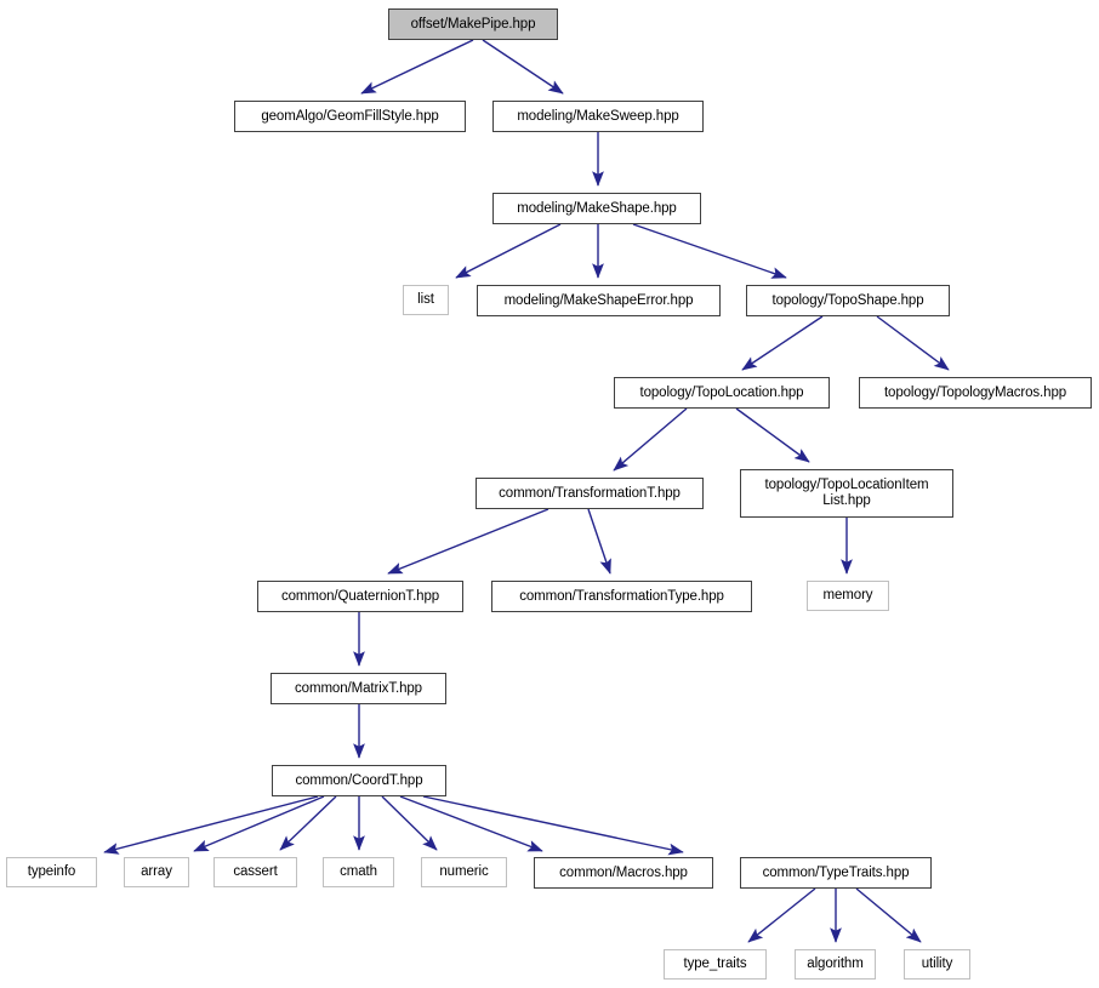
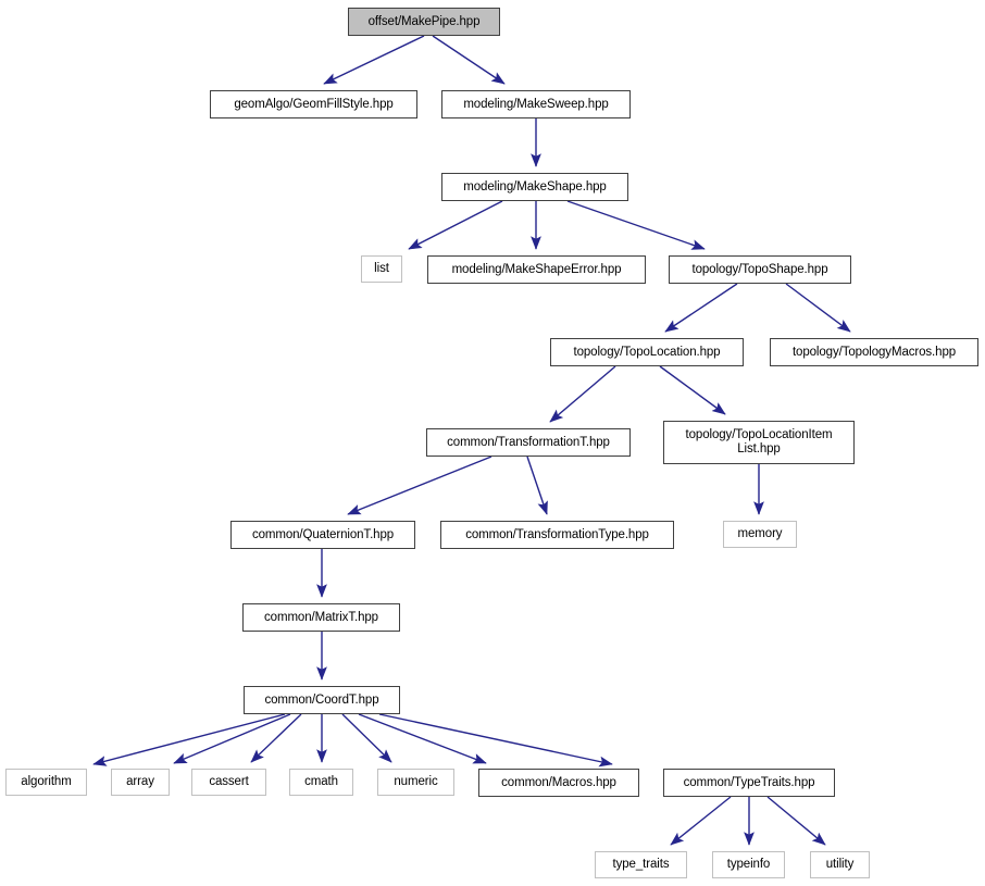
  offset/MakePipe.hpp
  geomAlgo/GeomFillStyle.hpp
  modeling/MakeSweep.hpp
  modeling/MakeShape.hpp
  list
  modeling/MakeShapeError.hpp
  topology/TopoShape.hpp
  topology/TopoLocation.hpp
  topology/TopologyMacros.hpp
  common/TransformationT.hpp
  topology/TopoLocationItem
  List.hpp
  common/QuaternionT.hpp
  common/TransformationType.hpp
  memory
  common/MatrixT.hpp
  common/CoordT.hpp
- typeinfo
+ algorithm
  array
  cassert
  cmath
  numeric
  common/Macros.hpp
  common/TypeTraits.hpp
  type_traits
- algorithm
+ typeinfo
  utility
